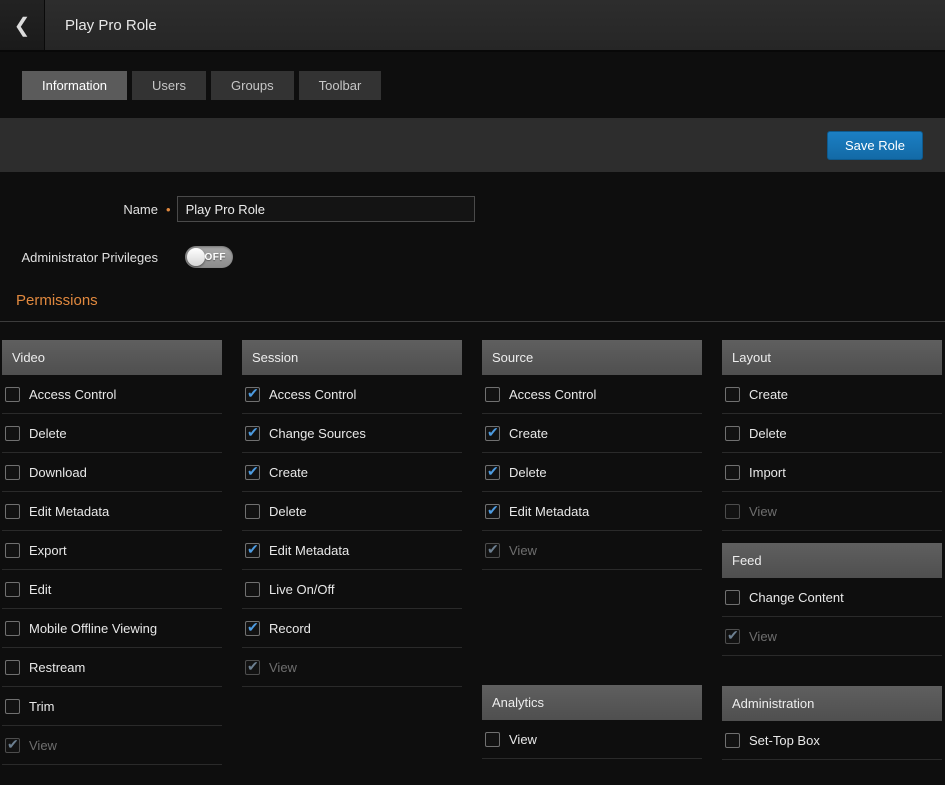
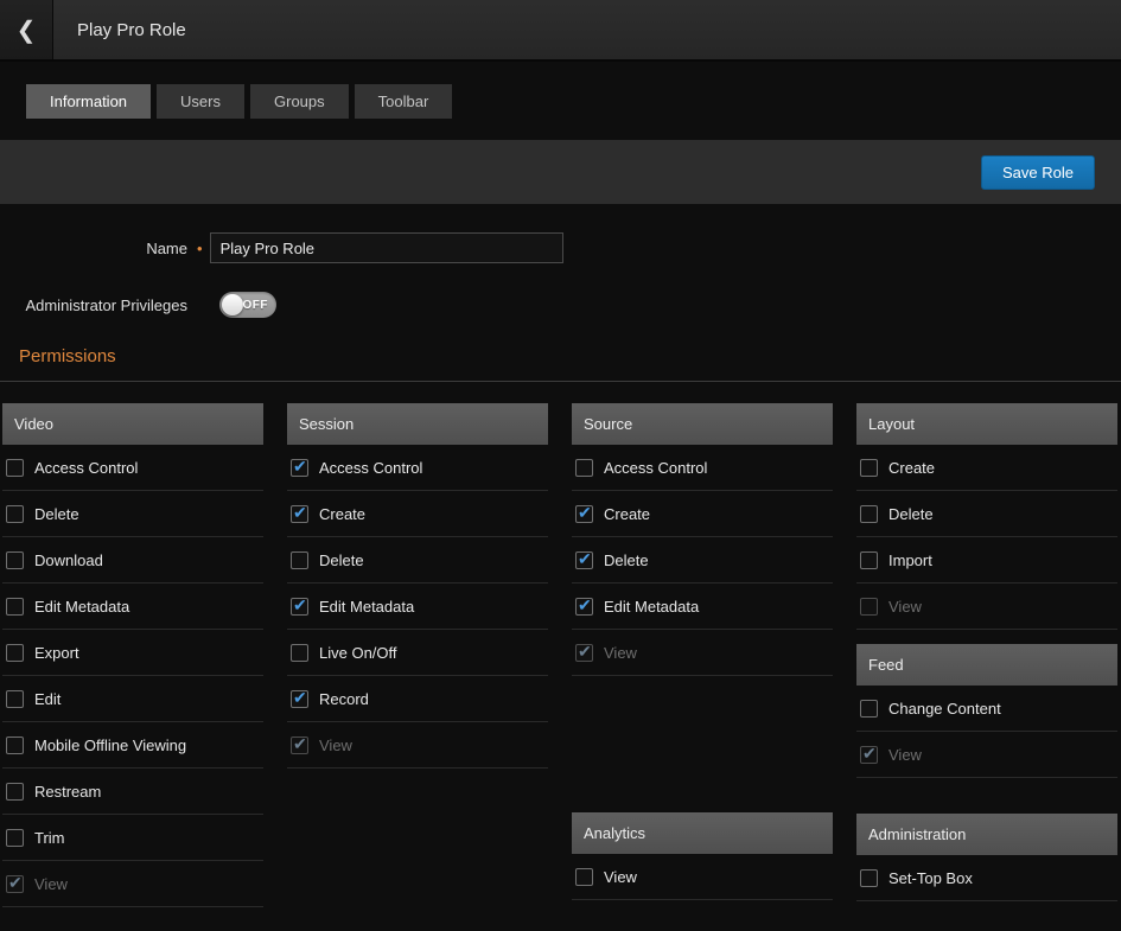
  ❮
  Play Pro Role
  Information
  Users
  Groups
  Toolbar
  Save Role
  Name
  •
  Play Pro Role
  Administrator Privileges
  OFF
  Permissions
  Video
  Access Control
  Delete
  Download
  Edit Metadata
  Export
  Edit
  Mobile Offline Viewing
  Restream
  Trim
  View
  Session
  Access Control
- Change Sources
  Create
  Delete
  Edit Metadata
  Live On/Off
  Record
  View
  Source
  Access Control
  Create
  Delete
  Edit Metadata
  View
  Analytics
  View
  Layout
  Create
  Delete
  Import
  View
  Feed
  Change Content
  View
  Administration
  Set-Top Box
